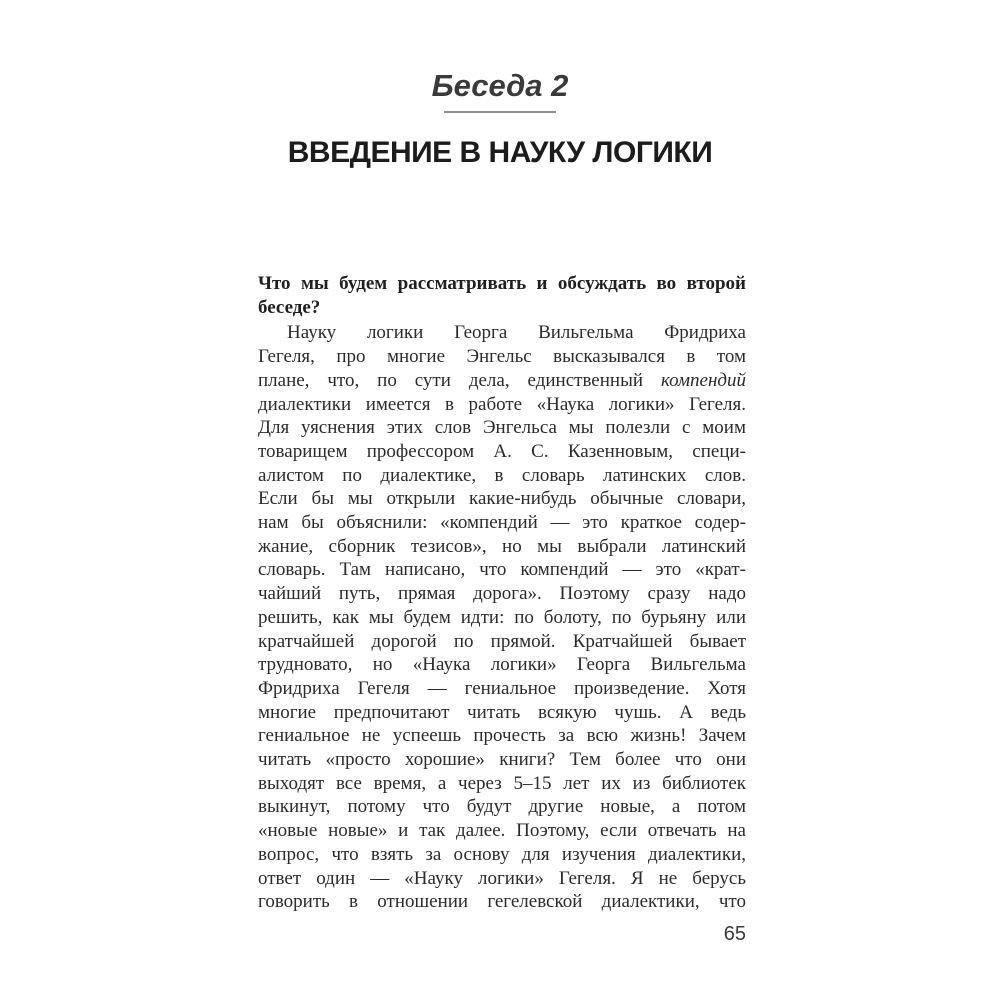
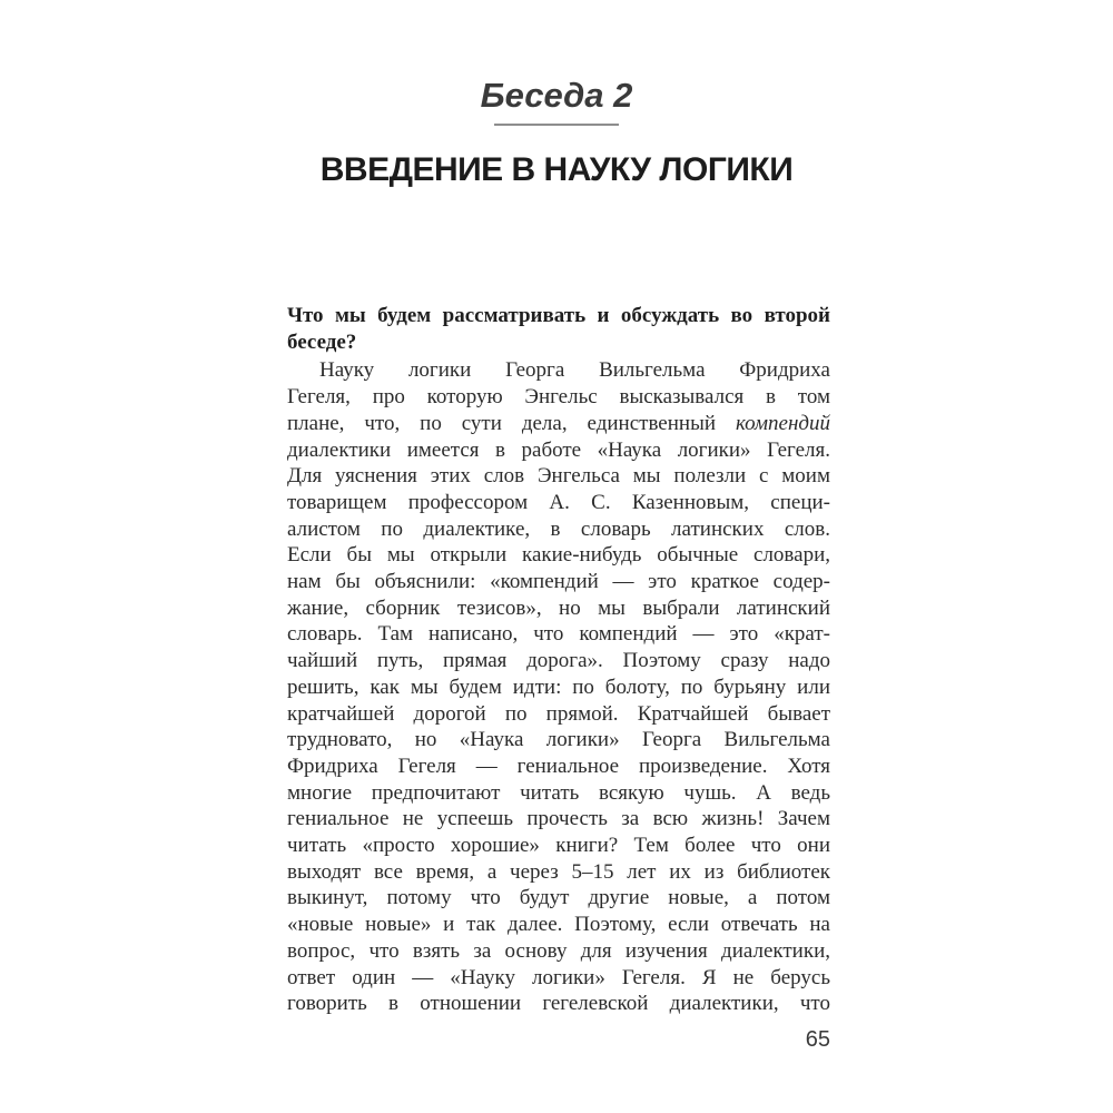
  Беседа 2
  ВВЕДЕНИЕ В НАУКУ ЛОГИКИ
  Что мы будем рассматривать и обсуждать во второй
  беседе?
  Науку логики Георга Вильгельма Фридриха
- Гегеля, про многие Энгельс высказывался в том
+ Гегеля, про которую Энгельс высказывался в том
  плане, что, по сути дела, единственный компендий
  диалектики имеется в работе «Наука логики» Гегеля.
  Для уяснения этих слов Энгельса мы полезли с моим
  товарищем профессором А. С. Казенновым, специ-
  алистом по диалектике, в словарь латинских слов.
  Если бы мы открыли какие-нибудь обычные словари,
  нам бы объяснили: «компендий — это краткое содер-
  жание, сборник тезисов», но мы выбрали латинский
  словарь. Там написано, что компендий — это «крат-
  чайший путь, прямая дорога». Поэтому сразу надо
  решить, как мы будем идти: по болоту, по бурьяну или
  кратчайшей дорогой по прямой. Кратчайшей бывает
  трудновато, но «Наука логики» Георга Вильгельма
  Фридриха Гегеля — гениальное произведение. Хотя
  многие предпочитают читать всякую чушь. А ведь
  гениальное не успеешь прочесть за всю жизнь! Зачем
  читать «просто хорошие» книги? Тем более что они
  выходят все время, а через 5–15 лет их из библиотек
  выкинут, потому что будут другие новые, а потом
  «новые новые» и так далее. Поэтому, если отвечать на
  вопрос, что взять за основу для изучения диалектики,
  ответ один — «Науку логики» Гегеля. Я не берусь
  говорить в отношении гегелевской диалектики, что
  65
